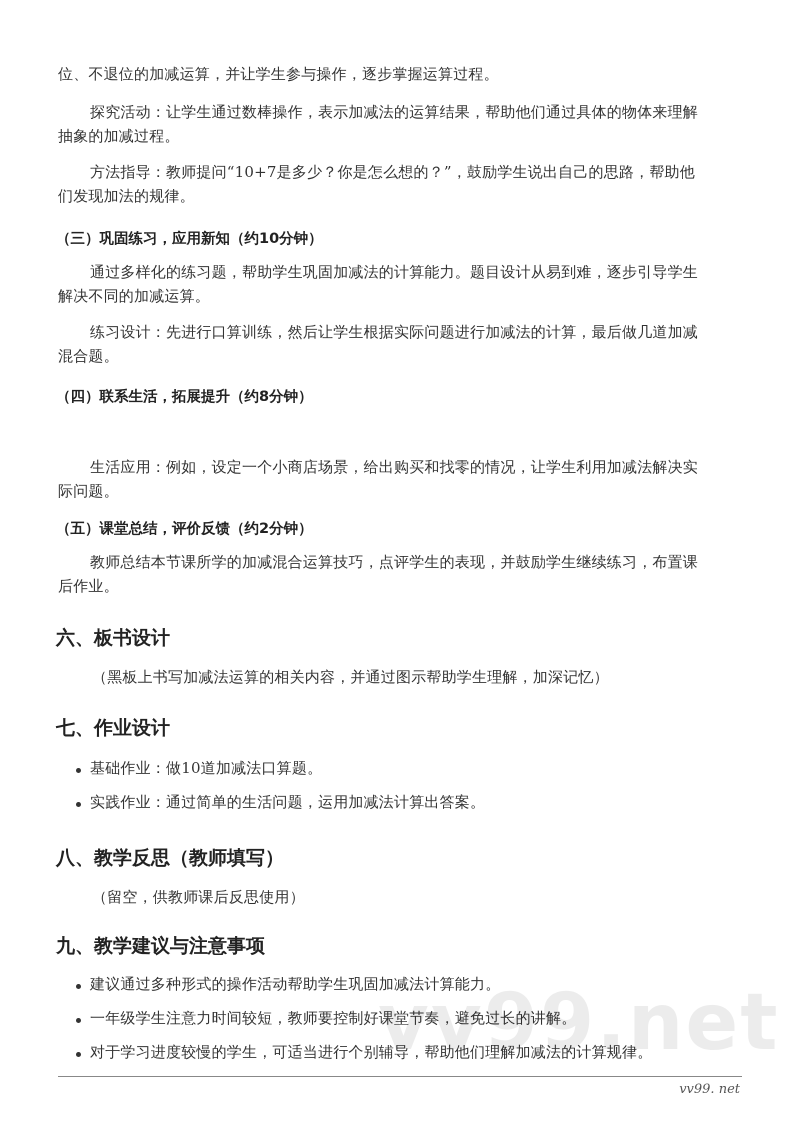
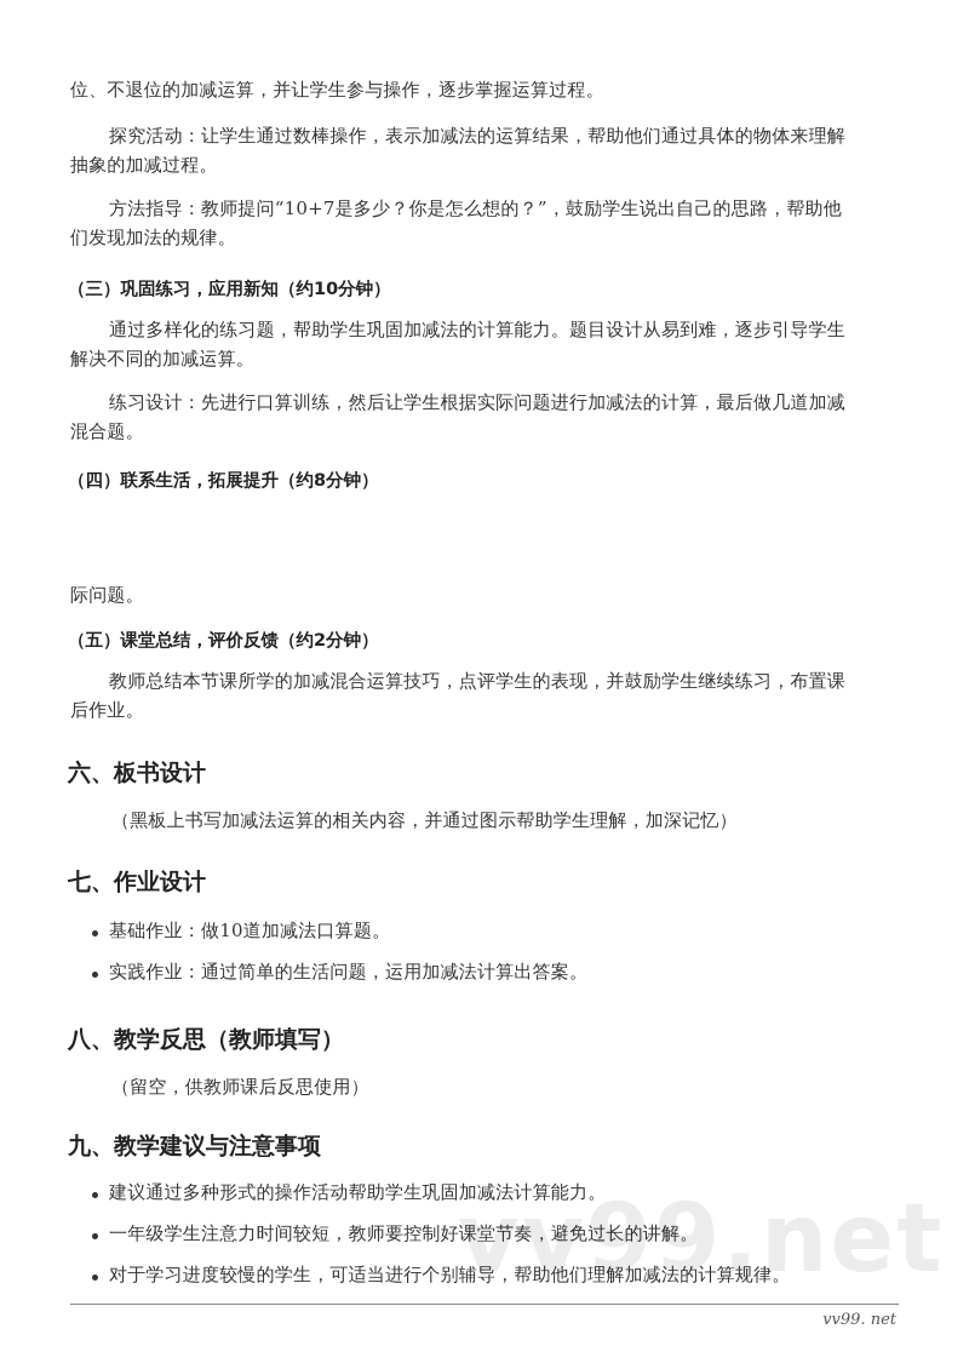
  位、不退位的加减运算，并让学生参与操作，逐步掌握运算过程。
  探究活动：让学生通过数棒操作，表示加减法的运算结果，帮助他们通过具体的物体来理解
  抽象的加减过程。
  方法指导：教师提问“10+7是多少？你是怎么想的？”，鼓励学生说出自己的思路，帮助他
  们发现加法的规律。
  （三）巩固练习，应用新知（约10分钟）
  通过多样化的练习题，帮助学生巩固加减法的计算能力。题目设计从易到难，逐步引导学生
  解决不同的加减运算。
  练习设计：先进行口算训练，然后让学生根据实际问题进行加减法的计算，最后做几道加减
  混合题。
  （四）联系生活，拓展提升（约8分钟）
- 生活应用：例如，设定一个小商店场景，给出购买和找零的情况，让学生利用加减法解决实
  际问题。
  （五）课堂总结，评价反馈（约2分钟）
  教师总结本节课所学的加减混合运算技巧，点评学生的表现，并鼓励学生继续练习，布置课
  后作业。
  六、板书设计
  （黑板上书写加减法运算的相关内容，并通过图示帮助学生理解，加深记忆）
  七、作业设计
  基础作业：做10道加减法口算题。
  实践作业：通过简单的生活问题，运用加减法计算出答案。
  八、教学反思（教师填写）
  （留空，供教师课后反思使用）
  九、教学建议与注意事项
  建议通过多种形式的操作活动帮助学生巩固加减法计算能力。
  一年级学生注意力时间较短，教师要控制好课堂节奏，避免过长的讲解。
  对于学习进度较慢的学生，可适当进行个别辅导，帮助他们理解加减法的计算规律。
  vv99.net
  vv99. net
